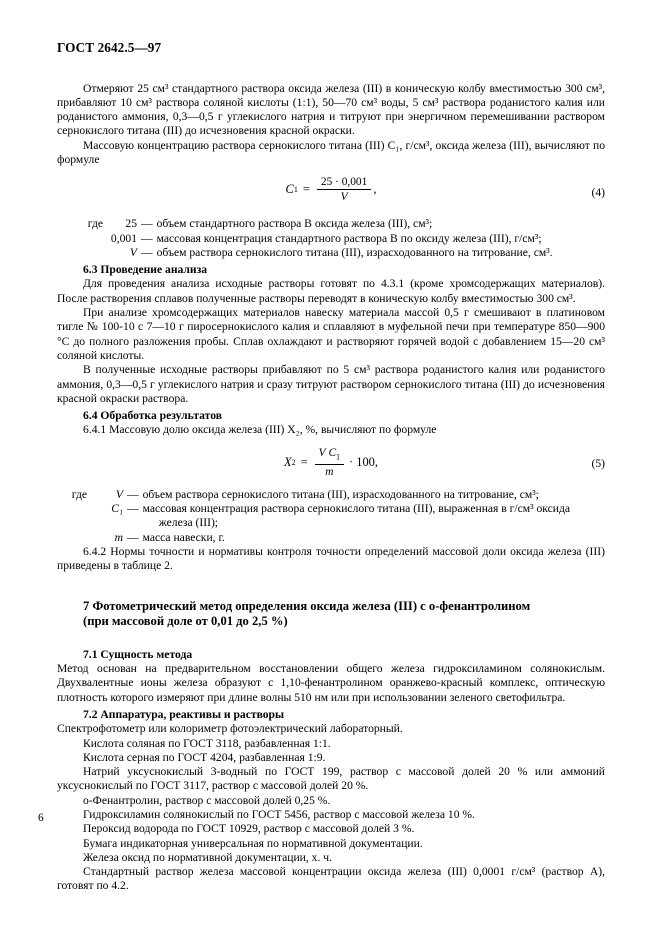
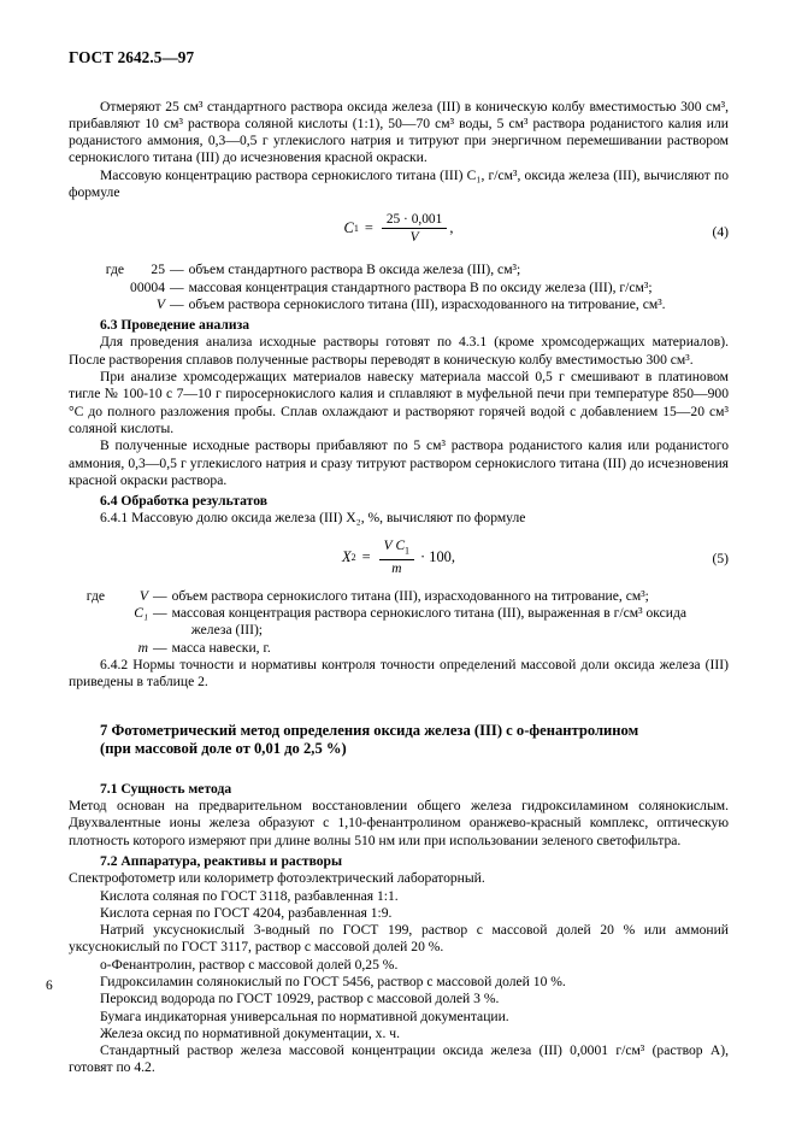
  ГОСТ 2642.5—97
  Отмеряют 25 см³ стандартного раствора оксида железа (III) в коническую колбу вместимостью 300 см³, прибавляют 10 см³ раствора соляной кислоты (1:1), 50—70 см³ воды, 5 см³ раствора роданистого калия или роданистого аммония, 0,3—0,5 г углекислого натрия и титруют при энергичном перемешивании раствором сернокислого титана (III) до исчезновения красной окраски.
  Массовую концентрацию раствора сернокислого титана (III) C₁, г/см³, оксида железа (III), вычисляют по формуле
  C
  1
  =
  25 · 0,001
  V
  ,
  (4)
  где
  25
  —
  объем стандартного раствора В оксида железа (III), см³;
- 0,001
+ 00004
  —
  массовая концентрация стандартного раствора В по оксиду железа (III), г/см³;
  V
  —
  объем раствора сернокислого титана (III), израсходованного на титрование, см³.
  6.3 Проведение анализа
  Для проведения анализа исходные растворы готовят по 4.3.1 (кроме хромсодержащих материалов). После растворения сплавов полученные растворы переводят в коническую колбу вместимостью 300 см³.
  При анализе хромсодержащих материалов навеску материала массой 0,5 г смешивают в платиновом тигле № 100-10 с 7—10 г пиросернокислого калия и сплавляют в муфельной печи при температуре 850—900 °С до полного разложения пробы. Сплав охлаждают и растворяют горячей водой с добавлением 15—20 см³ соляной кислоты.
  В полученные исходные растворы прибавляют по 5 см³ раствора роданистого калия или роданистого аммония, 0,3—0,5 г углекислого натрия и сразу титруют раствором сернокислого титана (III) до исчезновения красной окраски раствора.
  6.4 Обработка результатов
  6.4.1 Массовую долю оксида железа (III) X₂, %, вычисляют по формуле
  X
  2
  =
  V C1
  m
  · 100,
  (5)
  где
  V
  —
  объем раствора сернокислого титана (III), израсходованного на титрование, см³;
  C₁
  —
  массовая концентрация раствора сернокислого титана (III), выраженная в г/см³ оксида
  железа (III);
  m
  —
  масса навески, г.
  6.4.2 Нормы точности и нормативы контроля точности определений массовой доли оксида железа (III) приведены в таблице 2.
  7 Фотометрический метод определения оксида железа (III) с о-фенантролином
  (при массовой доле от 0,01 до 2,5 %)
  7.1 Сущность метода
  Метод основан на предварительном восстановлении общего железа гидроксиламином солянокислым. Двухвалентные ионы железа образуют с 1,10-фенантролином оранжево-красный комплекс, оптическую плотность которого измеряют при длине волны 510 нм или при использовании зеленого светофильтра.
  7.2 Аппаратура, реактивы и растворы
  Спектрофотометр или колориметр фотоэлектрический лабораторный.
  Кислота соляная по ГОСТ 3118, разбавленная 1:1.
  Кислота серная по ГОСТ 4204, разбавленная 1:9.
  Натрий уксуснокислый 3-водный по ГОСТ 199, раствор с массовой долей 20 % или аммоний уксуснокислый по ГОСТ 3117, раствор с массовой долей 20 %.
  о-Фенантролин, раствор с массовой долей 0,25 %.
- Гидроксиламин солянокислый по ГОСТ 5456, раствор с массовой железа 10 %.
+ Гидроксиламин солянокислый по ГОСТ 5456, раствор с массовой долей 10 %.
  Пероксид водорода по ГОСТ 10929, раствор с массовой долей 3 %.
  Бумага индикаторная универсальная по нормативной документации.
  Железа оксид по нормативной документации, х. ч.
  Стандартный раствор железа массовой концентрации оксида железа (III) 0,0001 г/см³ (раствор А), готовят по 4.2.
  6
